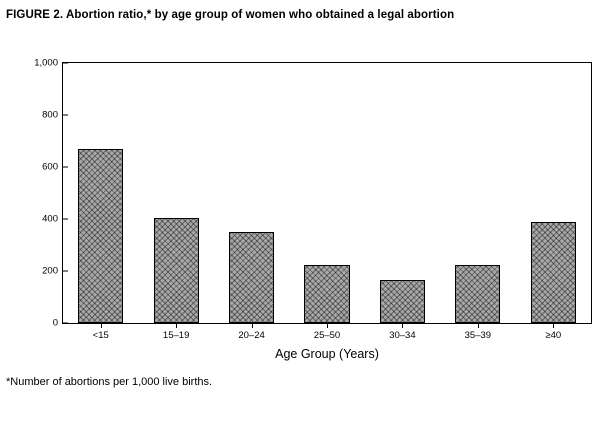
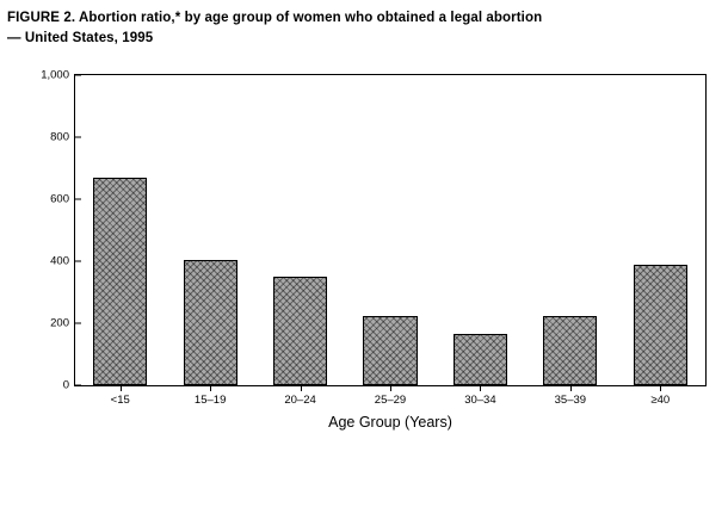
  FIGURE 2. Abortion ratio,* by age group of women who obtained a legal abortion
+ — United States, 1995
  0
  200
  400
  600
  800
  1,000
  <15
  15–19
  20–24
- 25–50
+ 25–29
  30–34
  35–39
  ≥40
  Age Group (Years)
- *Number of abortions per 1,000 live births.
